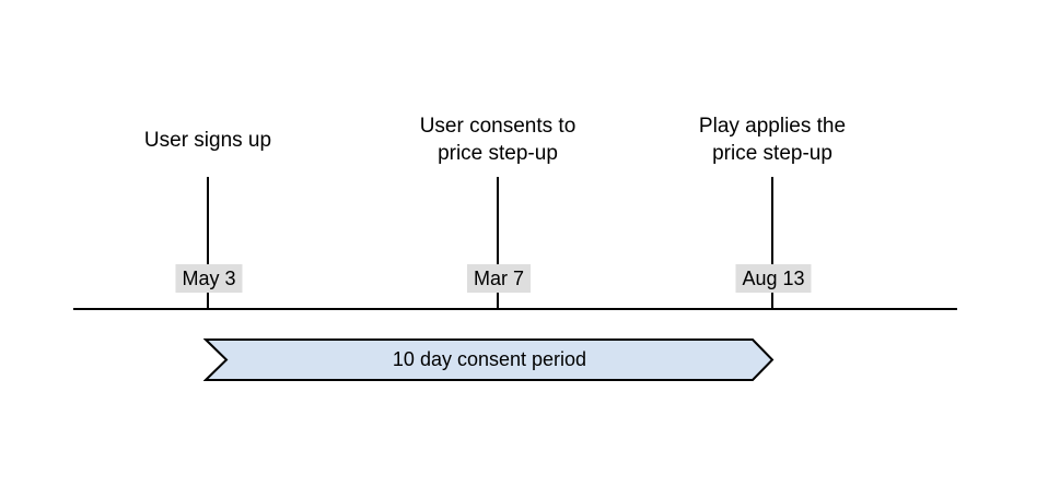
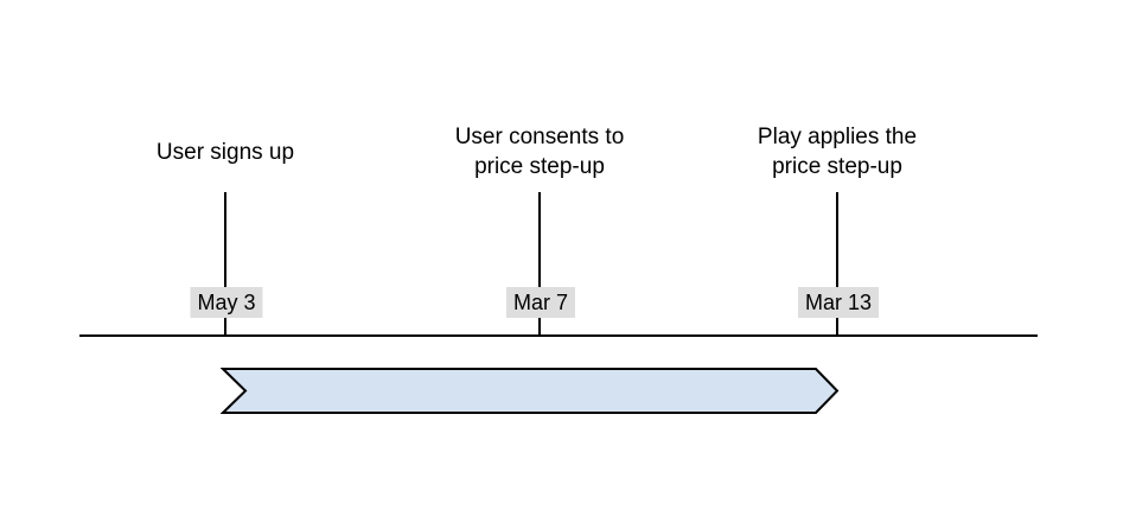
  User signs up
  User consents to
  price step-up
  Play applies the
  price step-up
  May 3
  Mar 7
- Aug 13
+ Mar 13
- 10 day consent period
